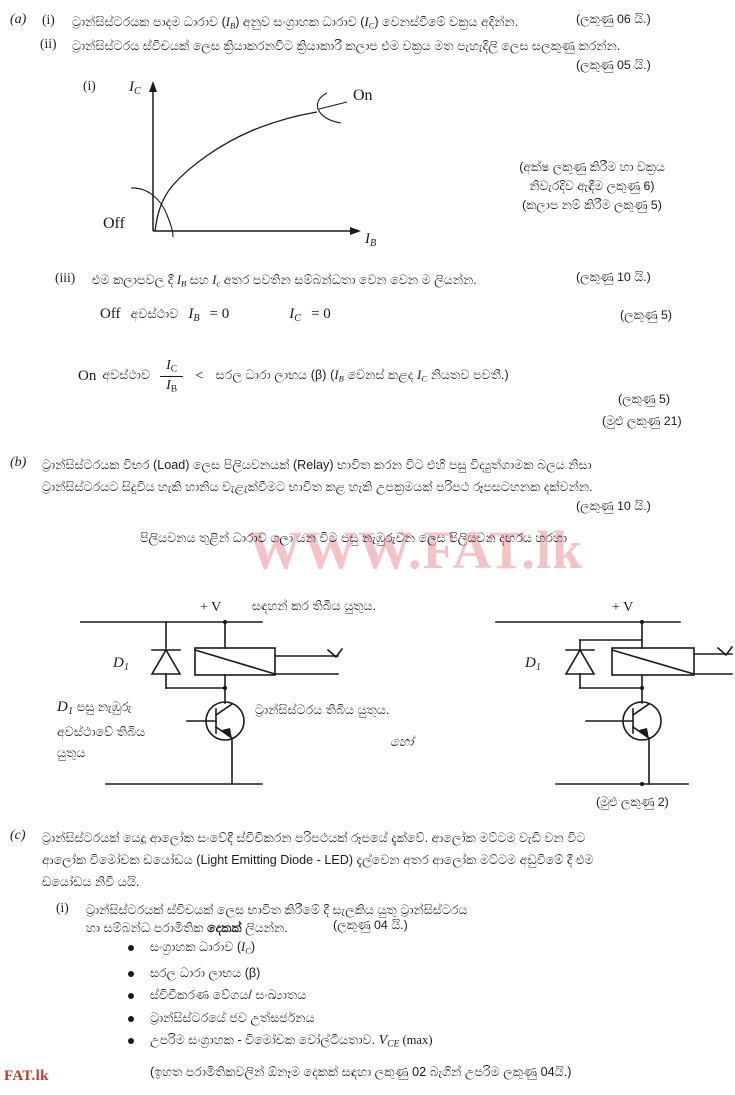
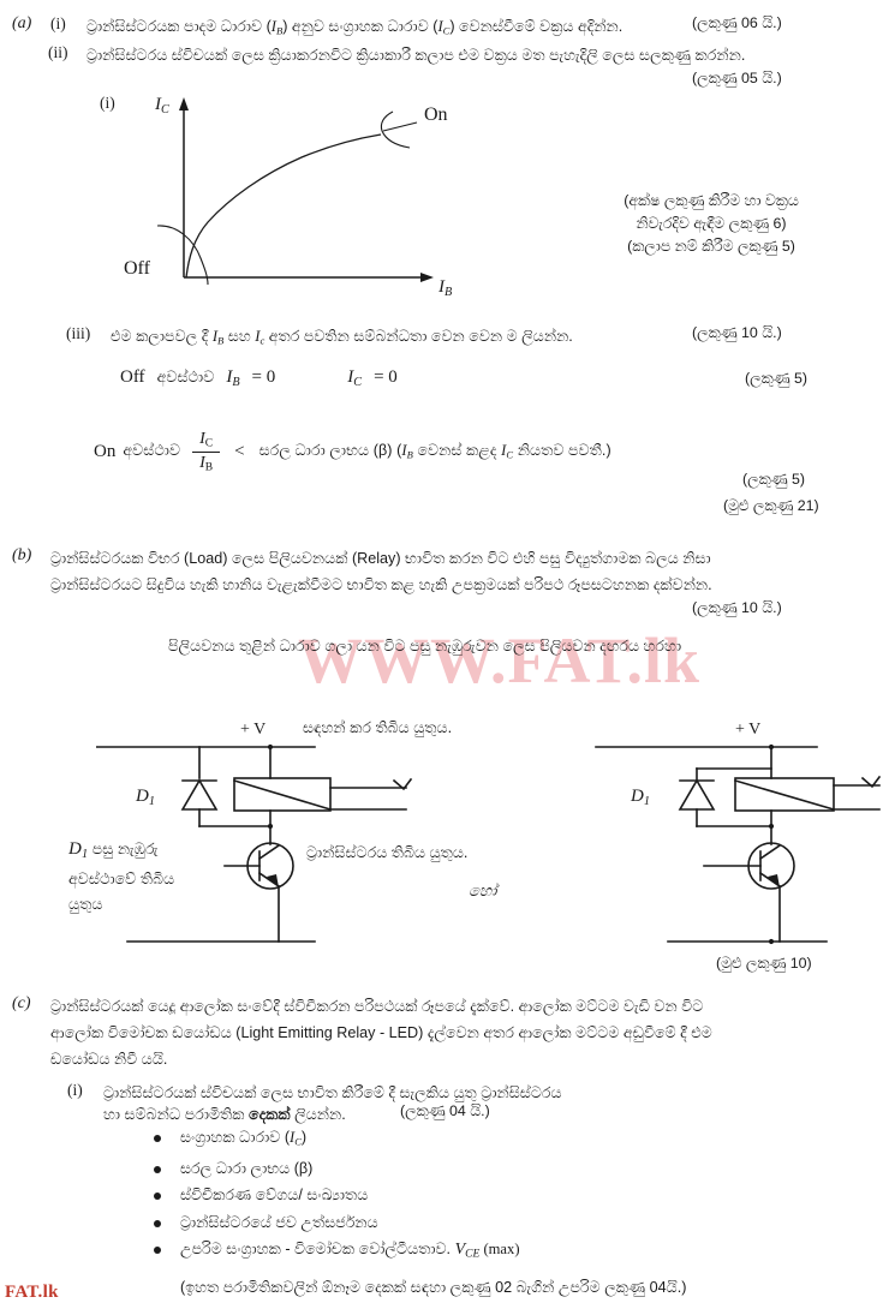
  WWW.FAT.lk
  (a)
  (i)
  ට්‍රාන්සිස්ටරයක පාදම ධාරාව (IB) අනුව සංග්‍රාහක ධාරාව (IC) වෙනස්වීමේ වක්‍රය අදින්න.
  (ලකුණු 06 යි.)
  (ii)
  ට්‍රාන්සිස්ටරය ස්විචයක් ලෙස ක්‍රියාකරනවිට ක්‍රියාකාරී කලාප එම වක්‍රය මත පැහැදිලි ලෙස සලකුණු කරන්න.
  (ලකුණු 05 යි.)
  (i)
  IC
  IB
  On
  Off
  (අක්ෂ ලකුණු කිරීම හා වක්‍රය
  නිවැරදිව ඇඳීම ලකුණු 6)
  (කලාප නම් කිරීම ලකුණු 5)
  (iii)
  එම කලාපවල දී IB සහ Ic අතර පවතින සම්බන්ධතා වෙන වෙන ම ලියන්න.
  (ලකුණු 10 යි.)
  Off අවස්ථාව IB = 0 IC = 0
  (ලකුණු 5)
  On
  අවස්ථාව
  IC
  IB
  <
  සරල ධාරා ලාභය (β) (IB වෙනස් කළද IC නියතව පවතී.)
  (ලකුණු 5)
  (මුළු ලකුණු 21)
  (b)
  ට්‍රාන්සිස්ටරයක විභර (Load) ලෙස පිලියවනයක් (Relay) භාවිත කරන විට එහි පසු විද්‍යුත්ගාමක බලය නිසා
  ට්‍රාන්සිස්ටරයට සිදුවිය හැකි හානිය වැළැක්වීමට භාවිත කළ හැකි උපක්‍රමයක් පරිපථ රූපසටහනක දක්වන්න.
  (ලකුණු 10 යි.)
  පිලියවනය තුළින් ධාරාව ගලා යන විට පසු නැඹුරුවන ලෙස පිලියවන දඟරය හරහා
  සඳහන් කර තිබිය යුතුය.
  + V
  D1
  D1 පසු නැඹුරු
  අවස්ථාවේ තිබිය
  යුතුය
  ට්‍රාන්සිස්ටරය තිබිය යුතුය.
  හෝ
  + V
  D1
- (මුළු ලකුණු 2)
+ (මුළු ලකුණු 10)
  (c)
  ට්‍රාන්සිස්ටරයක් යෙදූ ආලෝක සංවේදී ස්විචීකරන පරිපථයක් රූපයේ දැක්වේ. ආලෝක මට්ටම වැඩි වන විට
- ආලෝක විමෝචක ඩයෝඩය (Light Emitting Diode - LED) දැල්වෙන අතර ආලෝක මට්ටම අඩුවීමේ දී එම
+ ආලෝක විමෝචක ඩයෝඩය (Light Emitting Relay - LED) දැල්වෙන අතර ආලෝක මට්ටම අඩුවීමේ දී එම
  ඩයෝඩය නිවී යයි.
  (i)
  ට්‍රාන්සිස්ටරයක් ස්විචයක් ලෙස භාවිත කිරීමේ දී සැලකිය යුතු ට්‍රාන්සිස්ටරය
  හා සම්බන්ධ පරාමිතික දෙකක් ලියන්න.
  (ලකුණු 04 යි.)
  සංග්‍රාහක ධාරාව (IC)
  සරල ධාරා ලාභය (β)
  ස්විචීකරණ වේගය/ සංඛ්‍යාතය
  ට්‍රාන්සිස්ටරයේ ජව උත්සර්ජනය
  උපරිම සංග්‍රාහක - විමෝචක වෝල්ටීයතාව. VCE (max)
  (ඉහත පරාමිතිකවලින් ඕනෑම දෙකක් සඳහා ලකුණු 02 බැගින් උපරිම ලකුණු 04යි.)
  FAT.lk
